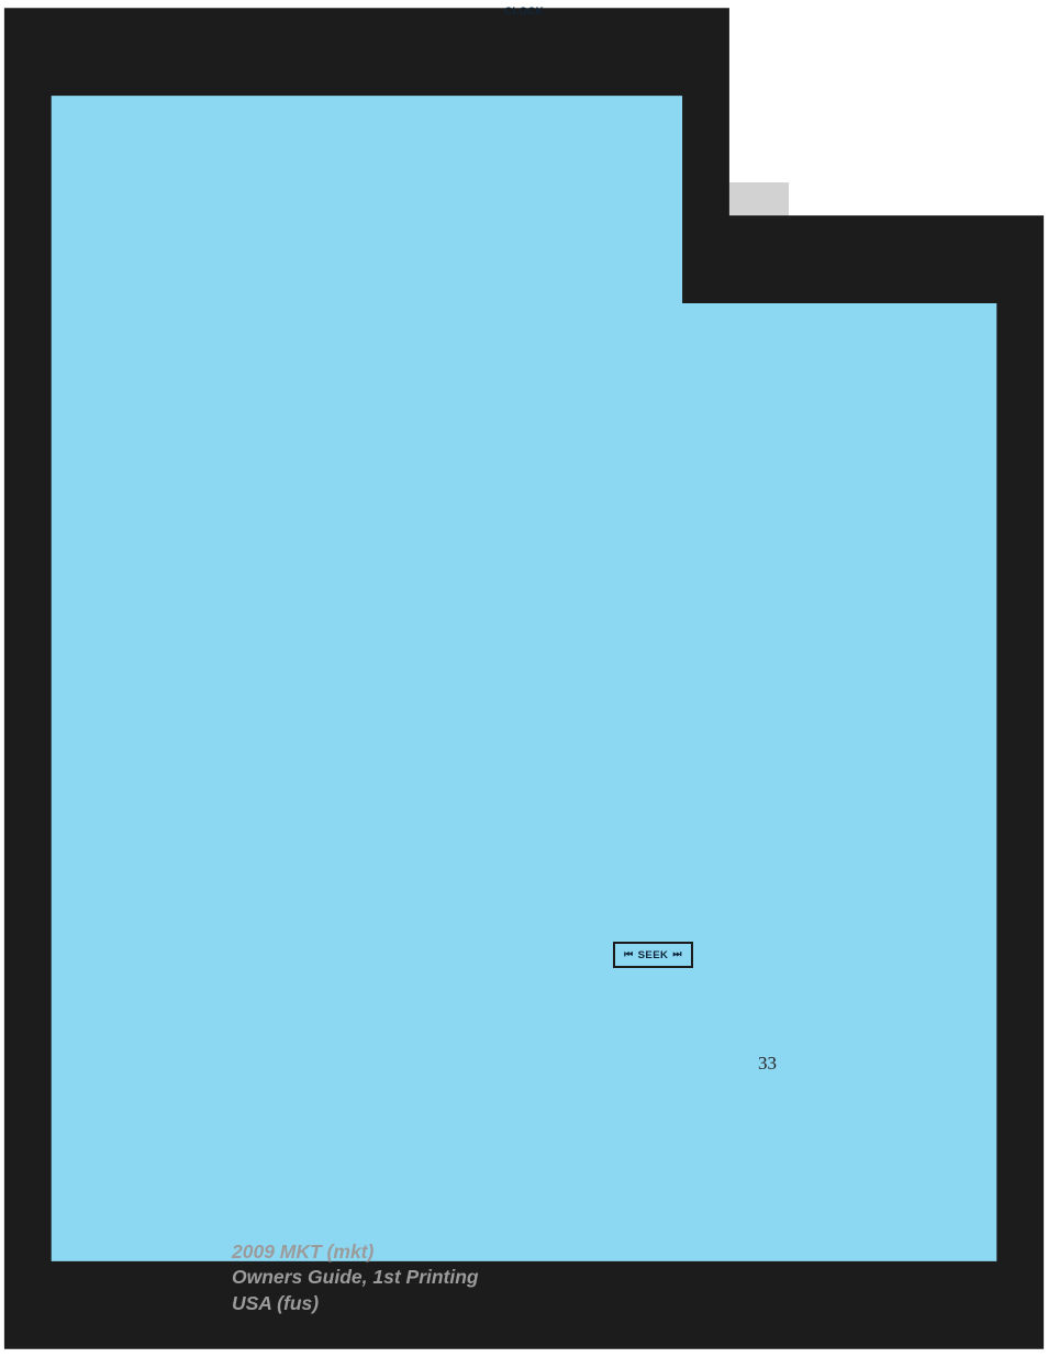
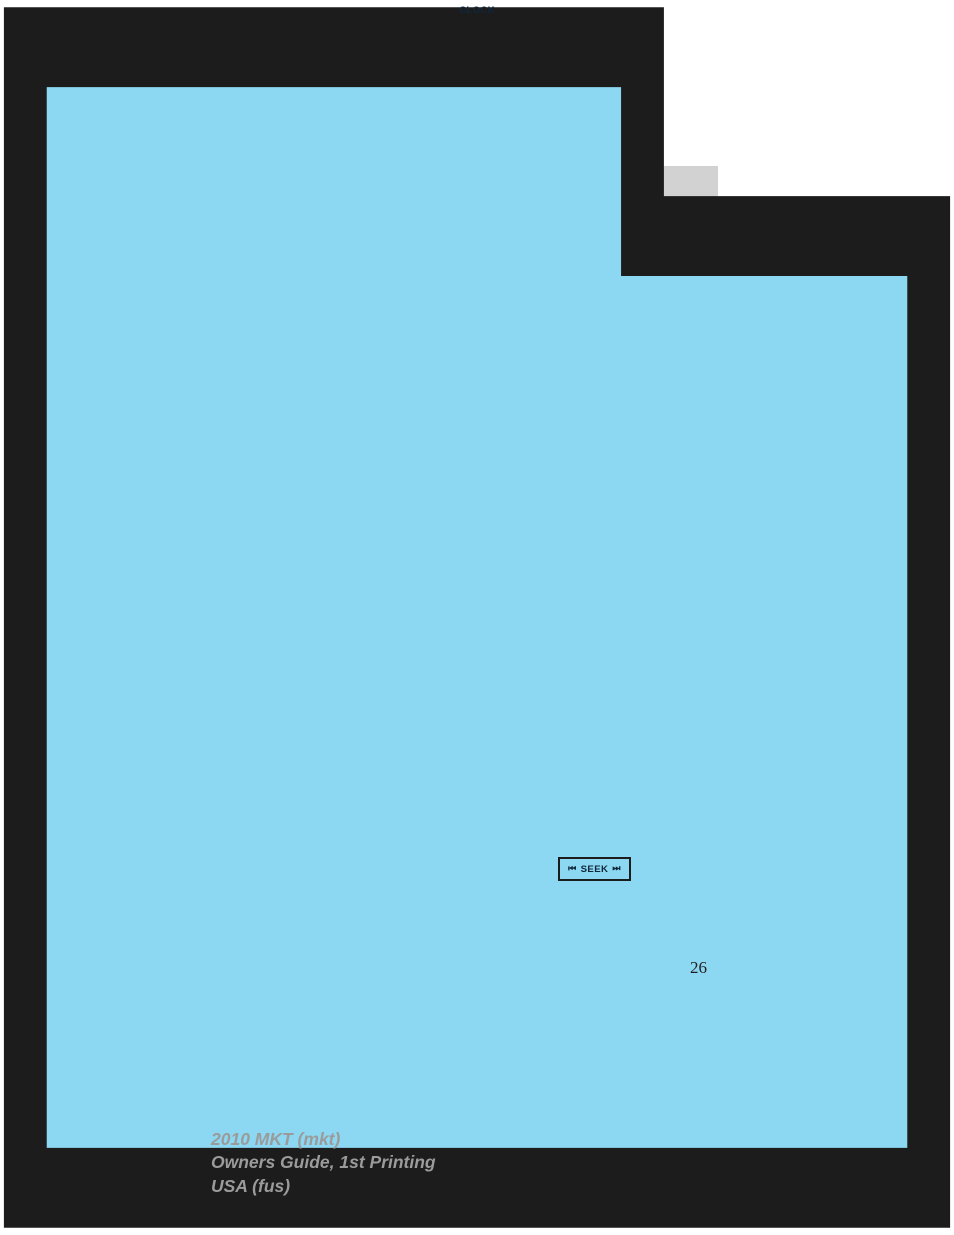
  CLOCK
  ⏮
  SEEK
  ⏭
- 33
+ 26
- 2009 MKT (mkt)
+ 2010 MKT (mkt)
  Owners Guide, 1st Printing
  USA (fus)
